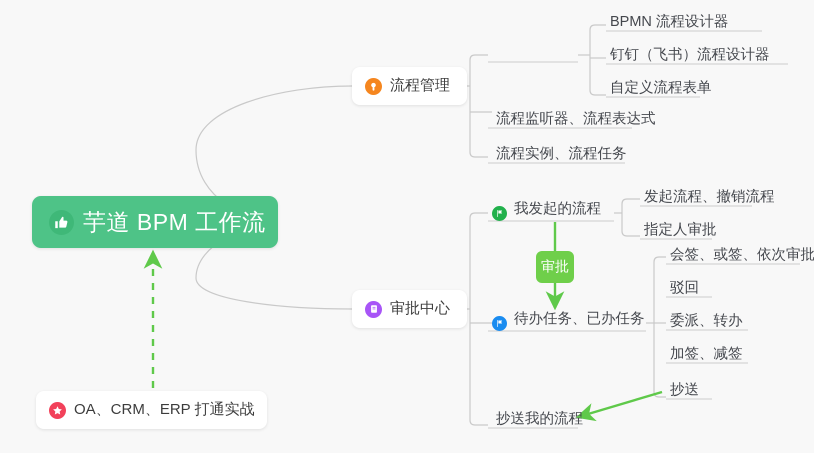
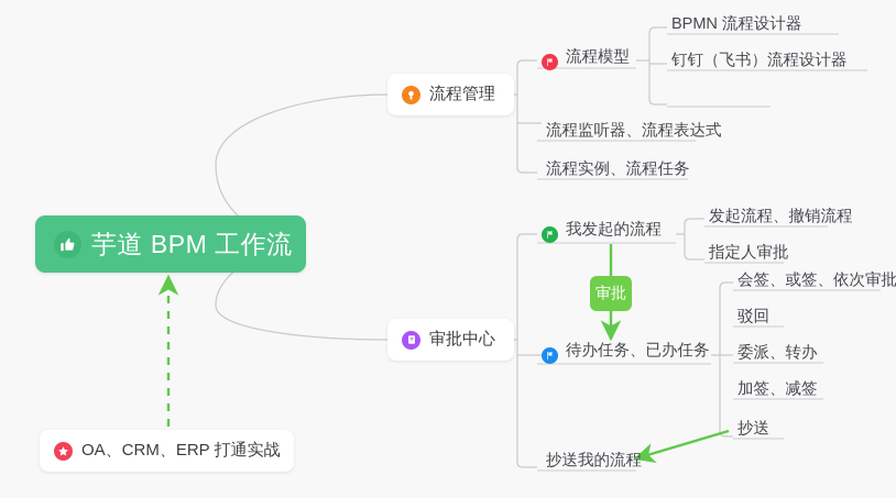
  芋道 BPM 工作流
  流程管理
+ 流程模型
  BPMN 流程设计器
  钉钉（飞书）流程设计器
- 自定义流程表单
  流程监听器、流程表达式
  流程实例、流程任务
  审批中心
  我发起的流程
  发起流程、撤销流程
  指定人审批
  待办任务、已办任务
  会签、或签、依次审批
  驳回
  委派、转办
  加签、减签
  抄送
  抄送我的流程
  审批
  OA、CRM、ERP 打通实战
